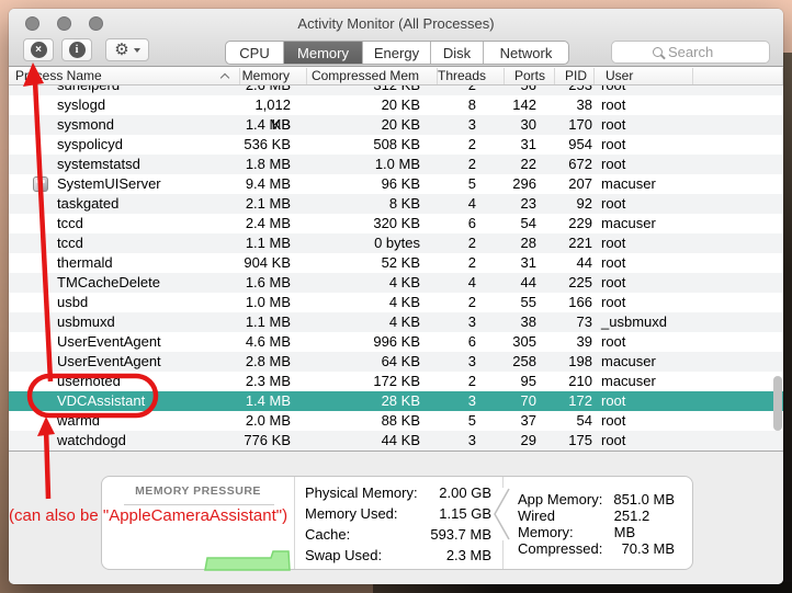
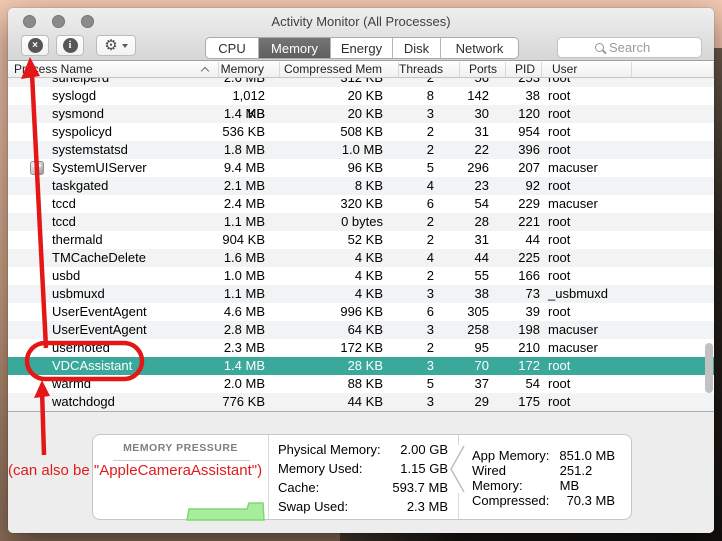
  Activity Monitor (All Processes)
  ×
  i
  ⚙
  CPU
  Memory
  Energy
  Disk
  Network
  Search
  Press Name
  Memory
  Compressed Mem
  Threads
  Ports
  PID
  User
  suhelperd
  2.6 MB
  312 KB
  2
  56
  253
  root
  syslogd
  1,012 KB
  20 KB
  8
  142
  38
  root
  sysmond
  1.4 MB
  20 KB
  3
  30
- 170
+ 120
  root
  syspolicyd
  536 KB
  508 KB
  2
  31
  954
  root
  systemstatsd
  1.8 MB
  1.0 MB
  2
  22
- 672
+ 396
  root
  SystemUIServer
  9.4 MB
  96 KB
  5
  296
  207
  macuser
  taskgated
  2.1 MB
  8 KB
  4
  23
  92
  root
  tccd
  2.4 MB
  320 KB
  6
  54
  229
  macuser
  tccd
  1.1 MB
  0 bytes
  2
  28
  221
  root
  thermald
  904 KB
  52 KB
  2
  31
  44
  root
  TMCacheDelete
  1.6 MB
  4 KB
  4
  44
  225
  root
  usbd
  1.0 MB
  4 KB
  2
  55
  166
  root
  usbmuxd
  1.1 MB
  4 KB
  3
  38
  73
  _usbmuxd
  UserEventAgent
  4.6 MB
  996 KB
  6
  305
  39
  root
  UserEventAgent
  2.8 MB
  64 KB
  3
  258
  198
  macuser
  usernoted
  2.3 MB
  172 KB
  2
  95
  210
  macuser
  VDCAssistant
  1.4 MB
  28 KB
  3
  70
  172
  root
  warmd
  2.0 MB
  88 KB
  5
  37
  54
  root
  watchdogd
  776 KB
  44 KB
  3
  29
  175
  root
  MEMORY PRESSURE
  Physical Memory:
  2.00 GB
  Memory Used:
  1.15 GB
  Cache:
  593.7 MB
  Swap Used:
  2.3 MB
  App Memory:
  851.0 MB
  Wired Memory:
  251.2 MB
  Compressed:
  70.3 MB
  (can also be "AppleCameraAssistant")
